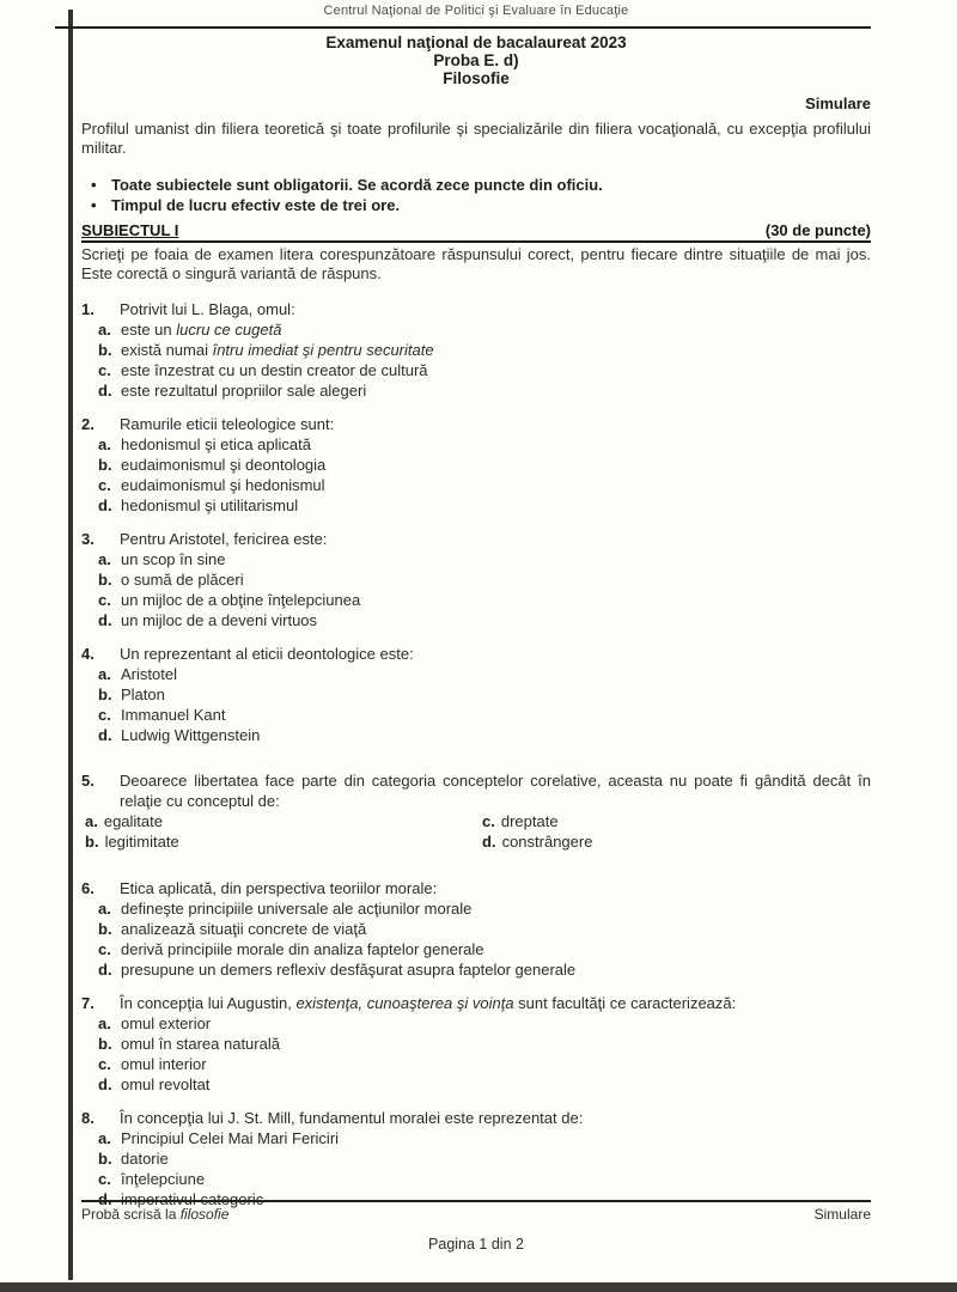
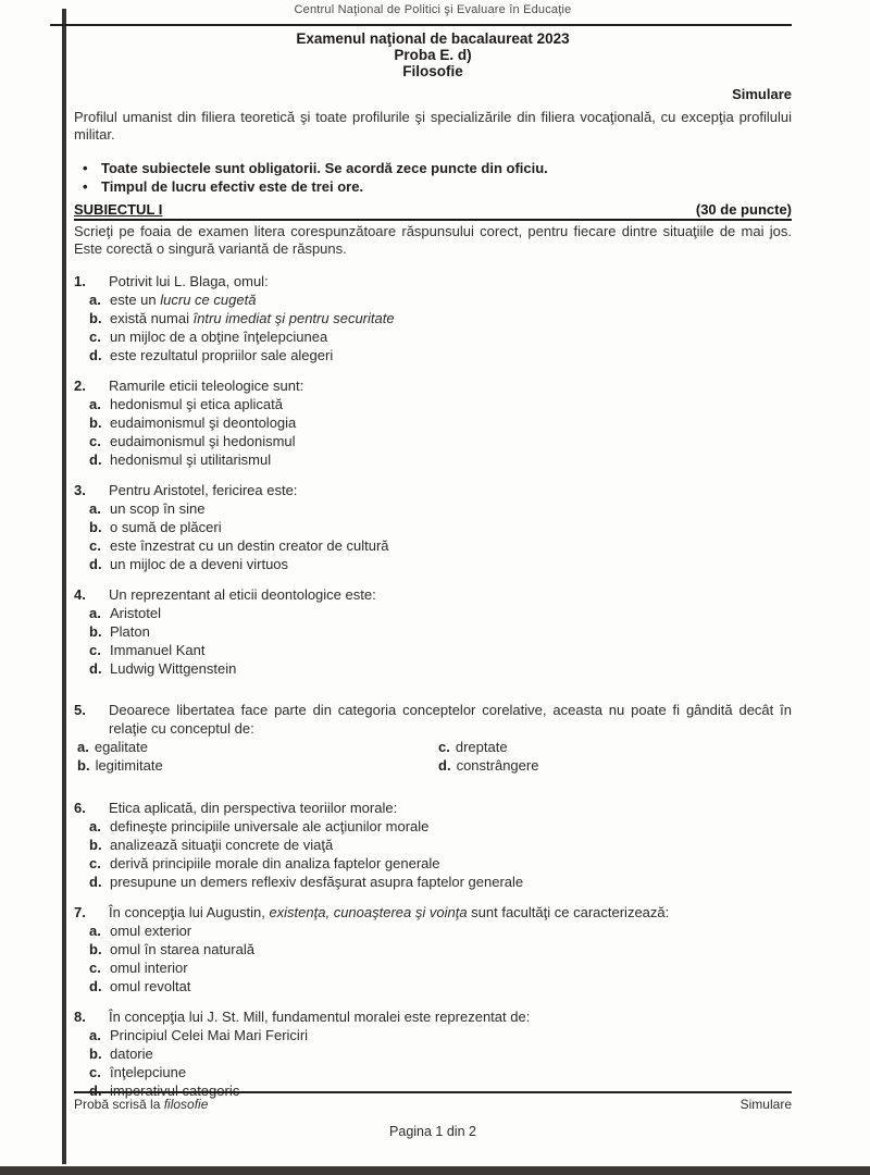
  Centrul Naţional de Politici şi Evaluare în Educaţie
  Examenul naţional de bacalaureat 2023
  Proba E. d)
  Filosofie
  Simulare
  Profilul umanist din filiera teoretică şi toate profilurile şi specializările din filiera vocaţională, cu excepţia profilului militar.
  •
  Toate subiectele sunt obligatorii. Se acordă zece puncte din oficiu.
  •
  Timpul de lucru efectiv este de trei ore.
  SUBIECTUL I
  (30 de puncte)
  Scrieţi pe foaia de examen litera corespunzătoare răspunsului corect, pentru fiecare dintre situaţiile de mai jos. Este corectă o singură variantă de răspuns.
  1.
  Potrivit lui L. Blaga, omul:
  a.
  este un lucru ce cugetă
  b.
  există numai întru imediat şi pentru securitate
  c.
- este înzestrat cu un destin creator de cultură
+ un mijloc de a obţine înţelepciunea
  d.
  este rezultatul propriilor sale alegeri
  2.
  Ramurile eticii teleologice sunt:
  a.
  hedonismul şi etica aplicată
  b.
  eudaimonismul şi deontologia
  c.
  eudaimonismul şi hedonismul
  d.
  hedonismul şi utilitarismul
  3.
  Pentru Aristotel, fericirea este:
  a.
  un scop în sine
  b.
  o sumă de plăceri
  c.
- un mijloc de a obţine înţelepciunea
+ este înzestrat cu un destin creator de cultură
  d.
  un mijloc de a deveni virtuos
  4.
  Un reprezentant al eticii deontologice este:
  a.
  Aristotel
  b.
  Platon
  c.
  Immanuel Kant
  d.
  Ludwig Wittgenstein
  5.
  Deoarece libertatea face parte din categoria conceptelor corelative, aceasta nu poate fi gândită decât în relaţie cu conceptul de:
  a.
  egalitate
  b.
  legitimitate
  c.
  dreptate
  d.
  constrângere
  6.
  Etica aplicată, din perspectiva teoriilor morale:
  a.
  defineşte principiile universale ale acţiunilor morale
  b.
  analizează situaţii concrete de viaţă
  c.
  derivă principiile morale din analiza faptelor generale
  d.
  presupune un demers reflexiv desfăşurat asupra faptelor generale
  7.
  În concepţia lui Augustin, existenţa, cunoaşterea şi voinţa sunt facultăţi ce caracterizează:
  a.
  omul exterior
  b.
  omul în starea naturală
  c.
  omul interior
  d.
  omul revoltat
  8.
  În concepţia lui J. St. Mill, fundamentul moralei este reprezentat de:
  a.
  Principiul Celei Mai Mari Fericiri
  b.
  datorie
  c.
  înţelepciune
  d.
  imperativul categoric
  Probă scrisă la filosofie
  Simulare
  Pagina 1 din 2
